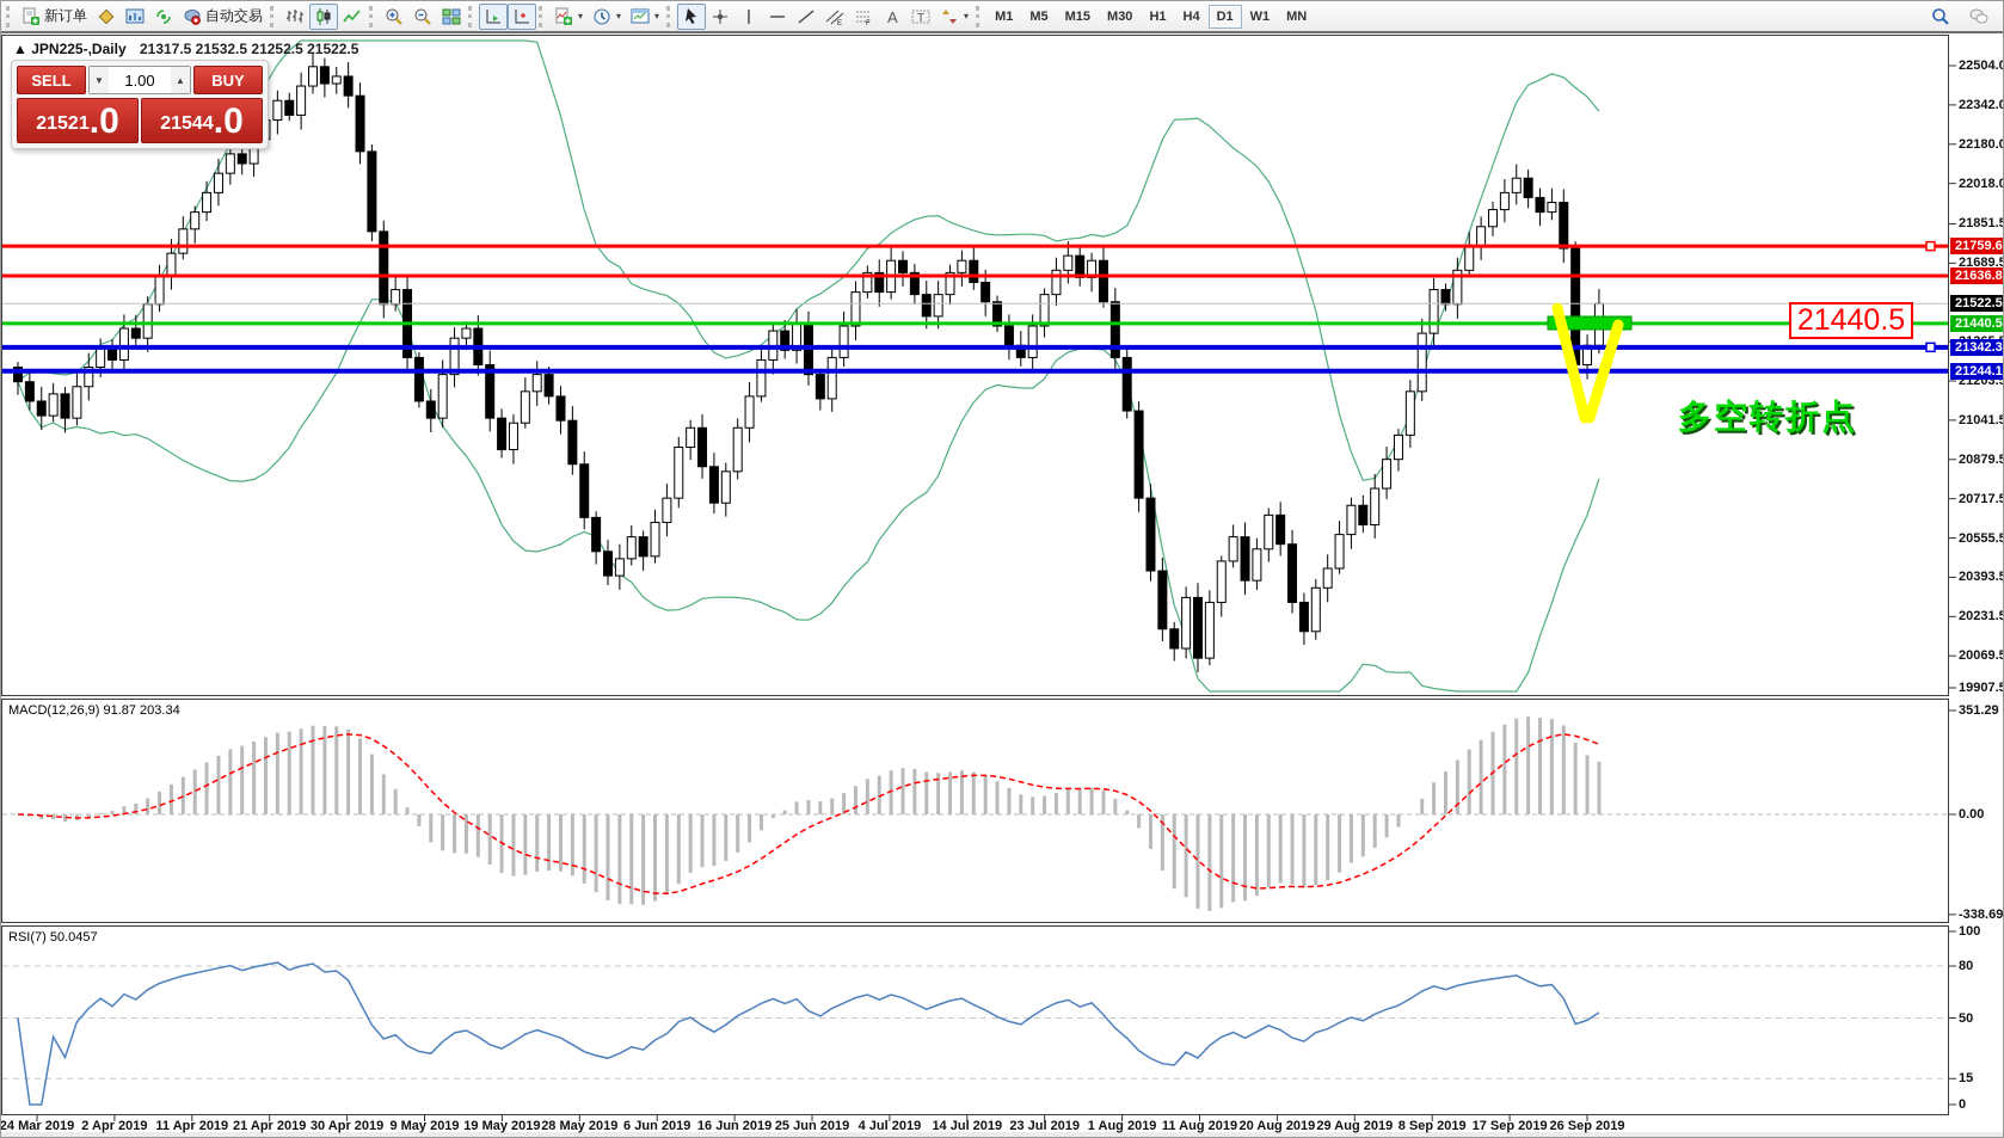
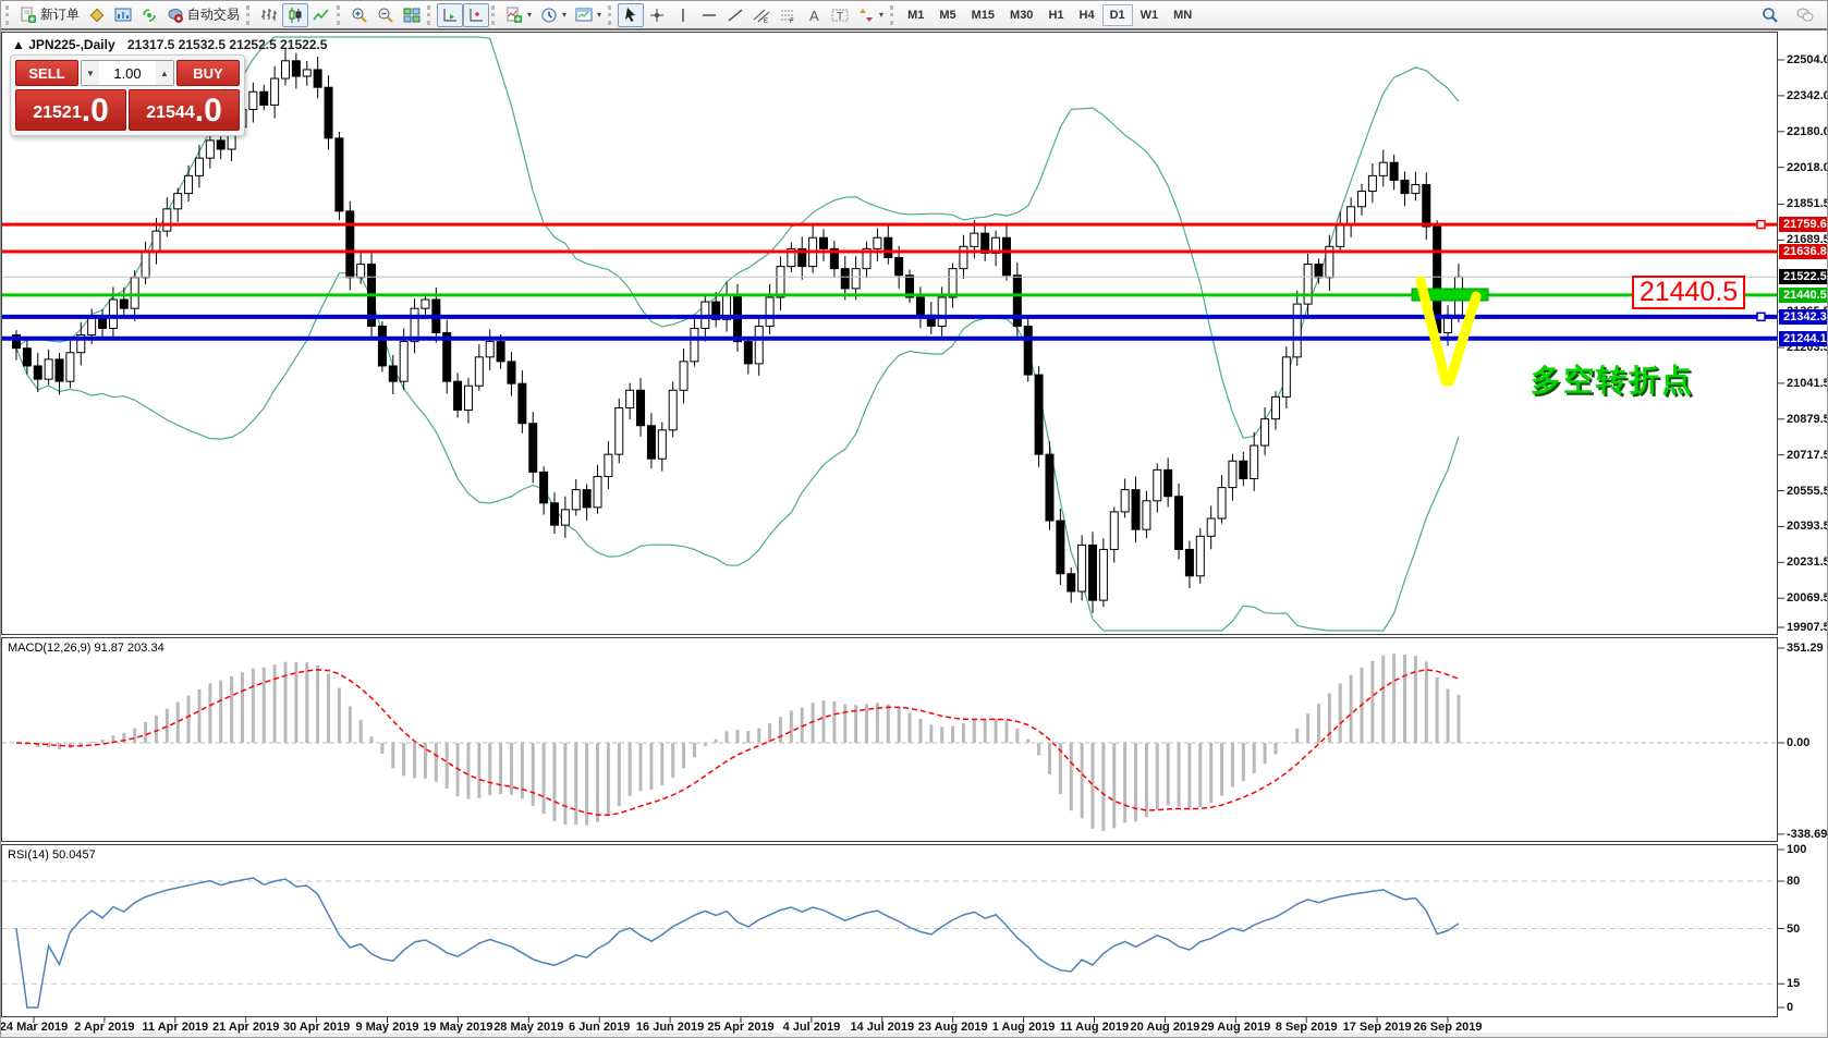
  新订单
  自动交易
  ▾
  ▾
  ▾
  A
  T
  ▾
  M1
  M5
  M15
  M30
  H1
  H4
  D1
  W1
  MN
  ▲ JPN225-,Daily 21317.5 21532.5 21252.5 21522.5
  SELL
  ▼
  1.00
  ▲
  BUY
  21521
  .0
  21544
  .0
  MACD(12,26,9) 91.87 203.34
- RSI(7) 50.0457
+ RSI(14) 50.0457
  21440.5
  多空转折点
  22504.0
  22342.0
  22180.0
  22018.0
  21851.5
  21689.5
  21203.5
  21041.5
  20879.5
  20717.5
  20555.5
  20393.5
  20231.5
  20069.5
  19907.5
  21759.6
  21636.8
  21522.5
  21440.5
  21342.3
  21244.1
  351.29
  0.00
  -338.69
  100
  80
  50
  15
  0
  24 Mar 2019
  2 Apr 2019
  11 Apr 2019
  21 Apr 2019
  30 Apr 2019
  9 May 2019
  19 May 2019
  28 May 2019
  6 Jun 2019
  16 Jun 2019
- 25 Jun 2019
+ 25 Apr 2019
  4 Jul 2019
  14 Jul 2019
- 23 Jul 2019
+ 23 Aug 2019
  1 Aug 2019
  11 Aug 2019
  20 Aug 2019
  29 Aug 2019
  8 Sep 2019
  17 Sep 2019
  26 Sep 2019
